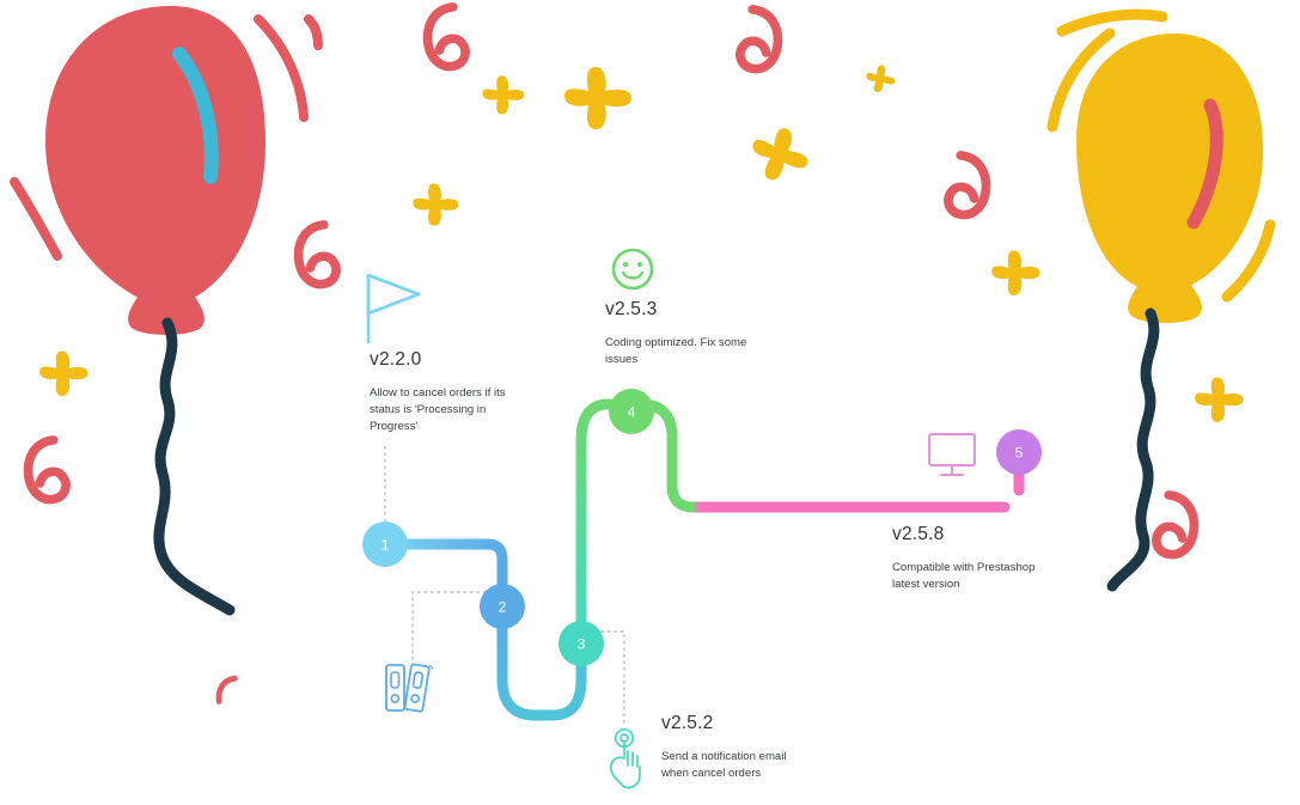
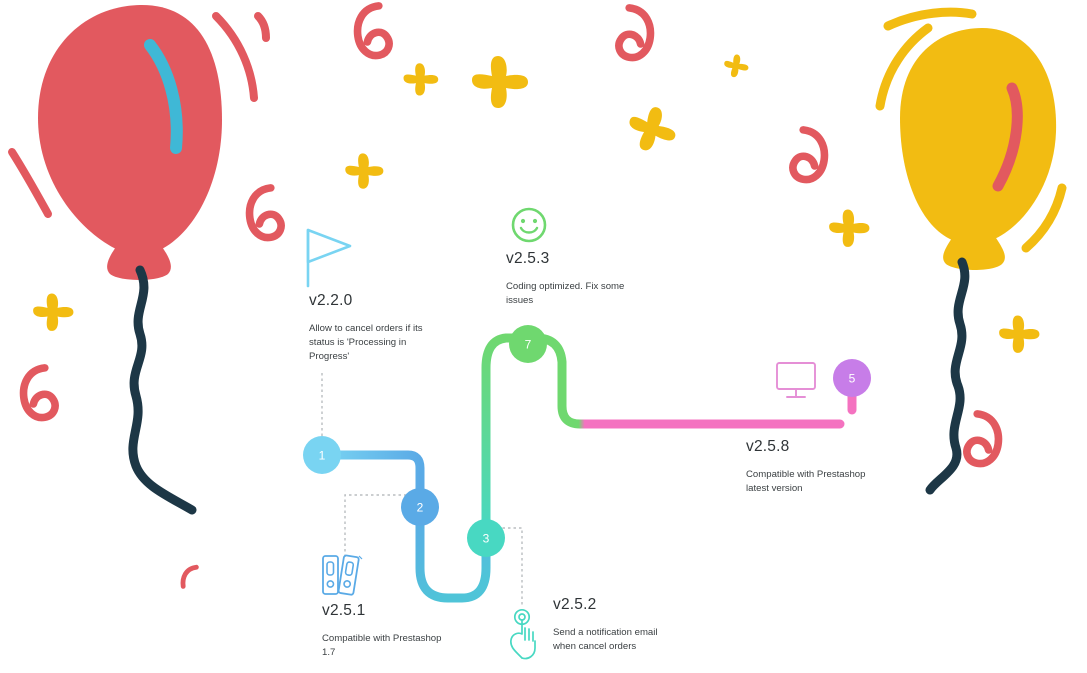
  1
  2
  3
- 4
+ 7
  5
  v2.2.0
  Allow to cancel orders if its status is 'Processing in Progress'
  v2.5.3
  Coding optimized. Fix some issues
  v2.5.8
  Compatible with Prestashop latest version
+ v2.5.1
+ Compatible with Prestashop 1.7
  v2.5.2
  Send a notification email when cancel orders
